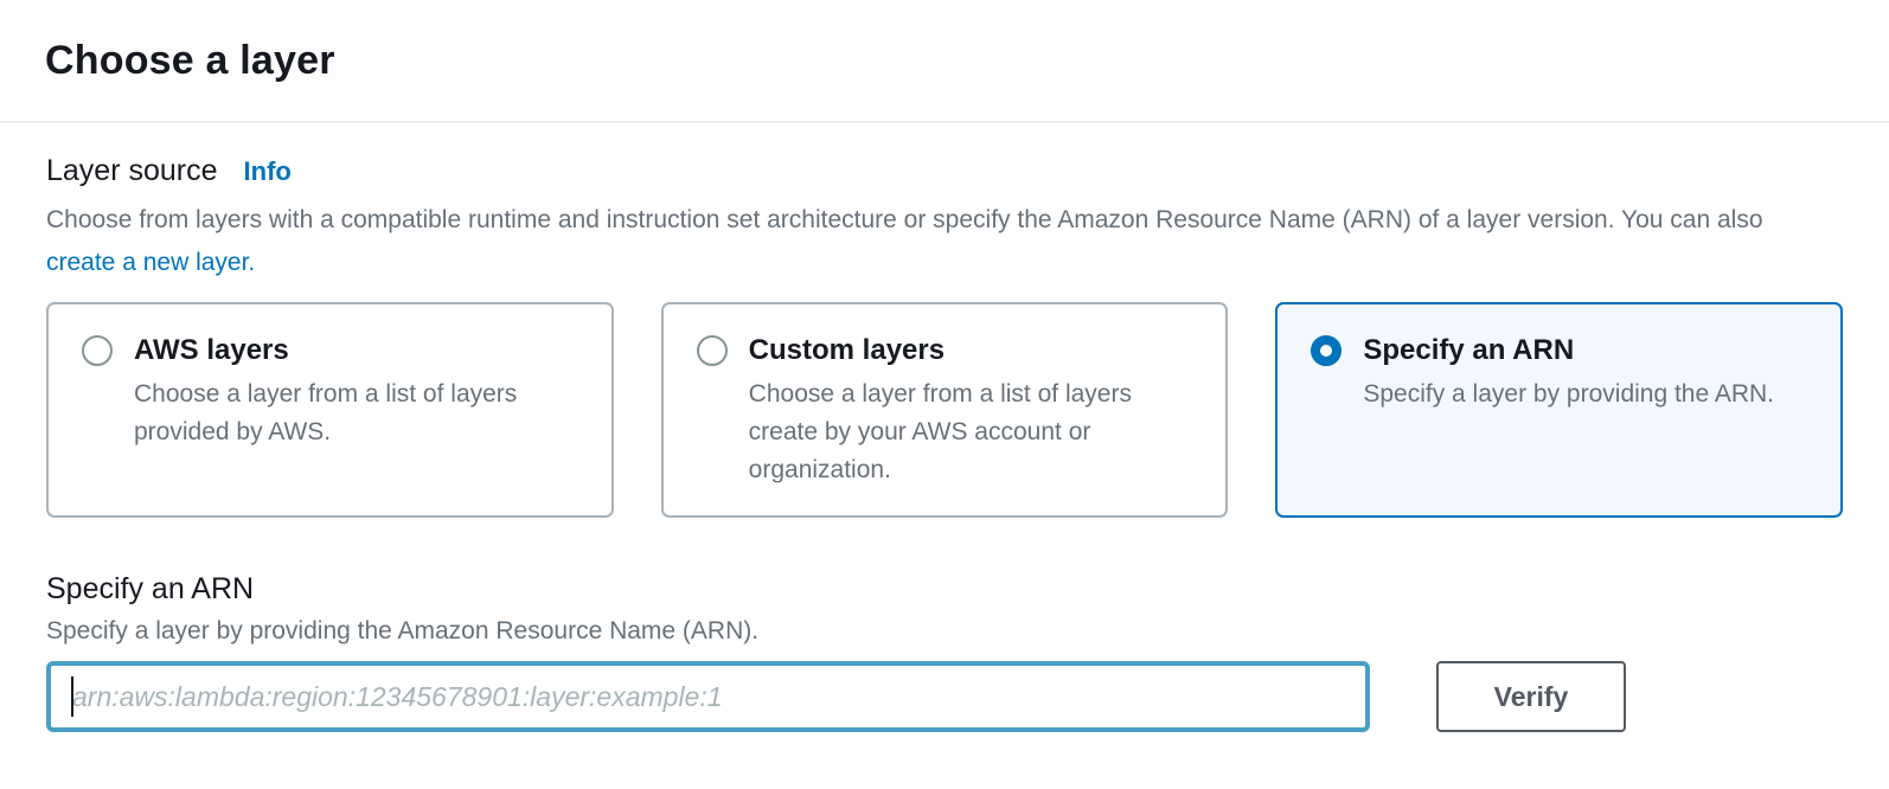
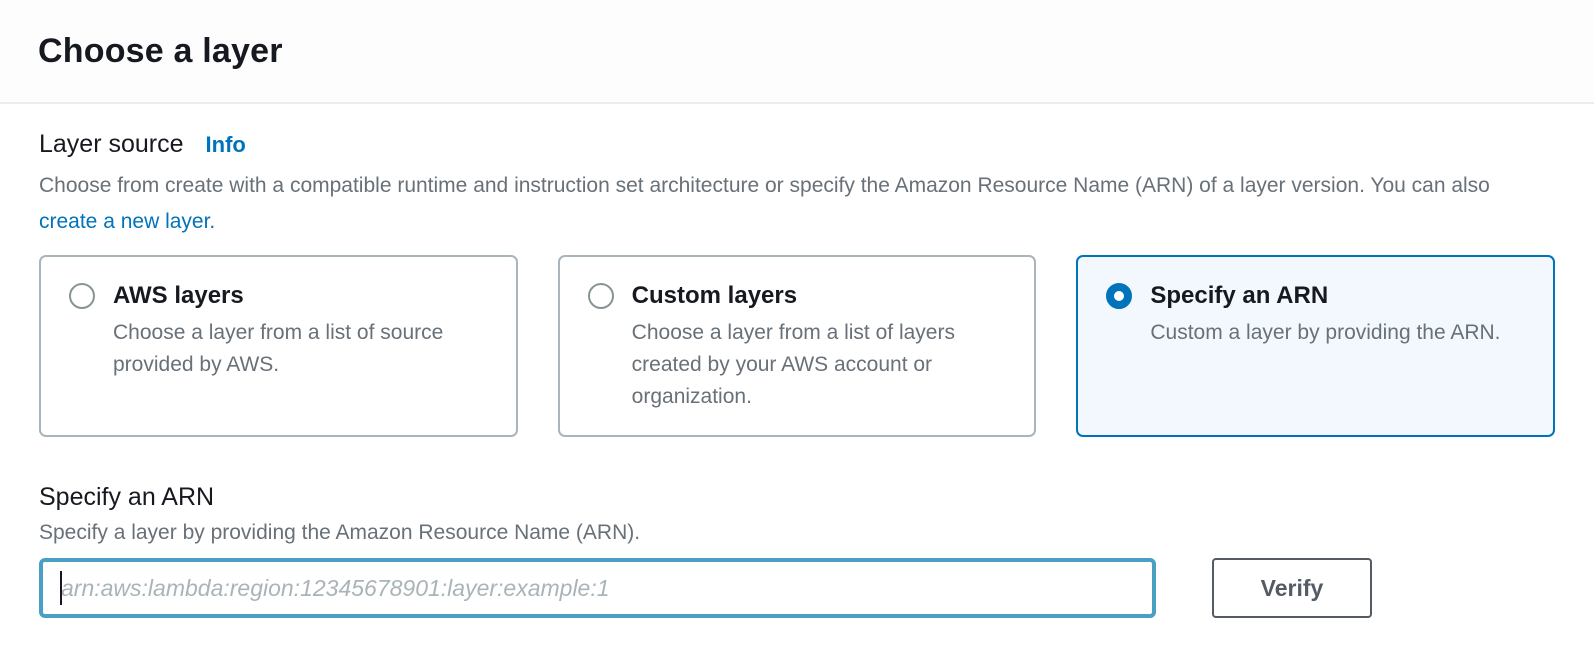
  Choose a layer
  Layer source
  Info
- Choose from layers with a compatible runtime and instruction set architecture or specify the Amazon Resource Name (ARN) of a layer version. You can also create a new layer.
+ Choose from create with a compatible runtime and instruction set architecture or specify the Amazon Resource Name (ARN) of a layer version. You can also create a new layer.
  AWS layers
- Choose a layer from a list of layers provided by AWS.
+ Choose a layer from a list of source provided by AWS.
  Custom layers
- Choose a layer from a list of layers create by your AWS account or organization.
+ Choose a layer from a list of layers created by your AWS account or organization.
  Specify an ARN
- Specify a layer by providing the ARN.
+ Custom a layer by providing the ARN.
  Specify an ARN
  Specify a layer by providing the Amazon Resource Name (ARN).
  arn:aws:lambda:region:12345678901:layer:example:1
  Verify
